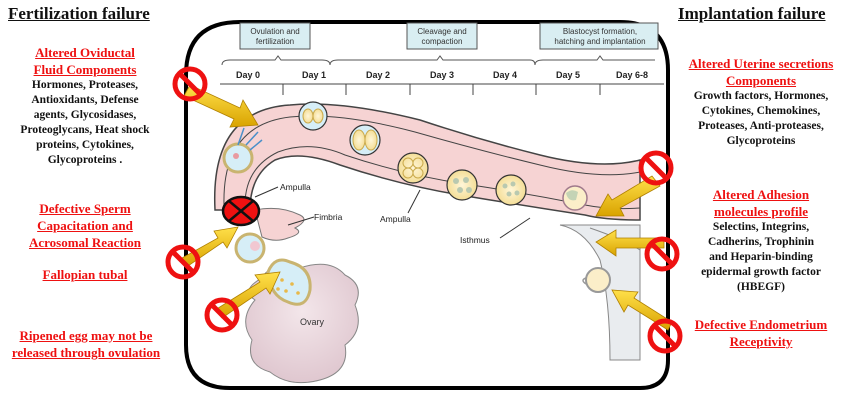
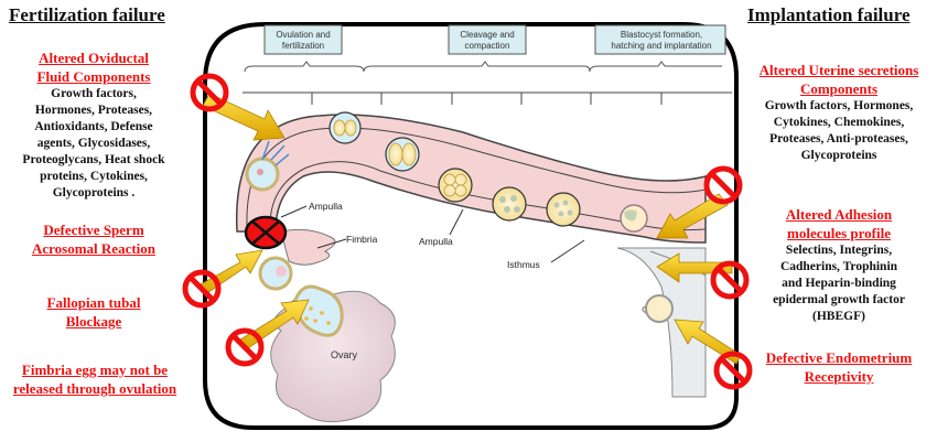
  Fertilization failure
  Altered Oviductal
  Fluid Components
+ Growth factors,
  Hormones, Proteases,
  Antioxidants, Defense
  agents, Glycosidases,
  Proteoglycans, Heat shock
  proteins, Cytokines,
  Glycoproteins .
  Defective Sperm
- Capacitation and
  Acrosomal Reaction
  Fallopian tubal
+ Blockage
- Ripened egg may not be
+ Fimbria egg may not be
  released through ovulation
  Implantation failure
  Altered Uterine secretions
  Components
  Growth factors, Hormones,
  Cytokines, Chemokines,
  Proteases, Anti-proteases,
  Glycoproteins
  Altered Adhesion
  molecules profile
  Selectins, Integrins,
  Cadherins, Trophinin
  and Heparin-binding
  epidermal growth factor
  (HBEGF)
  Defective Endometrium
  Receptivity
  Ovulation and
  fertilization
  Cleavage and
  compaction
  Blastocyst formation,
  hatching and implantation
- Day 0
- Day 1
- Day 2
- Day 3
- Day 4
- Day 5
- Day 6-8
  Ovary
  Ampulla
  Fimbria
  Ampulla
  Isthmus
